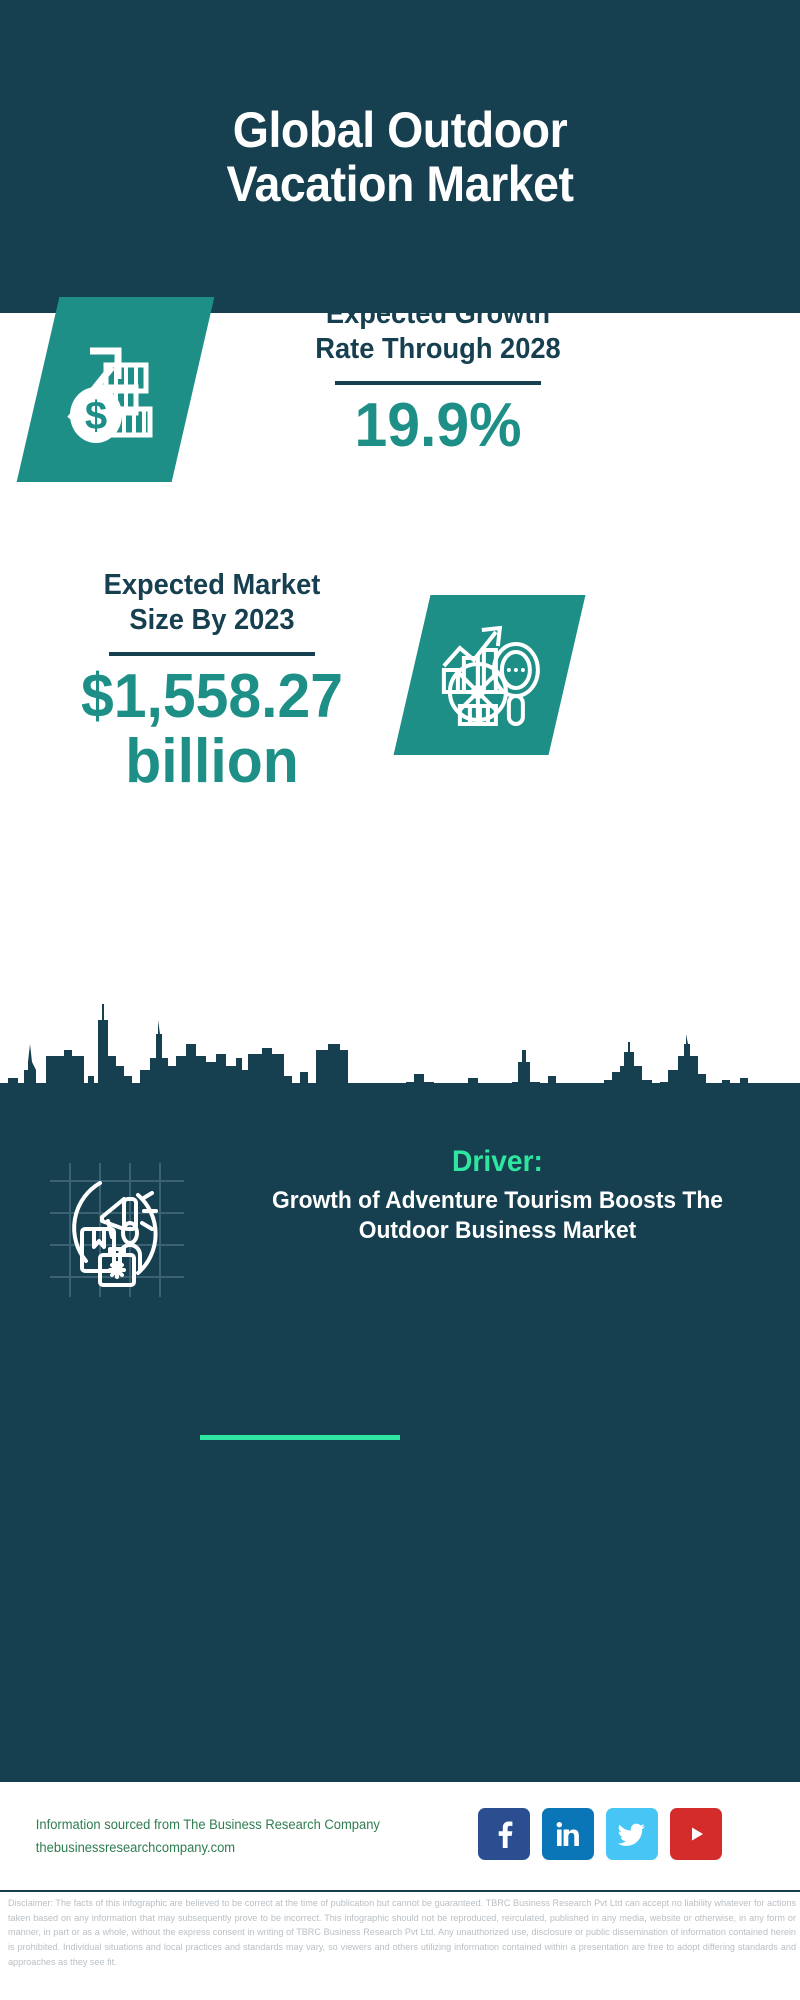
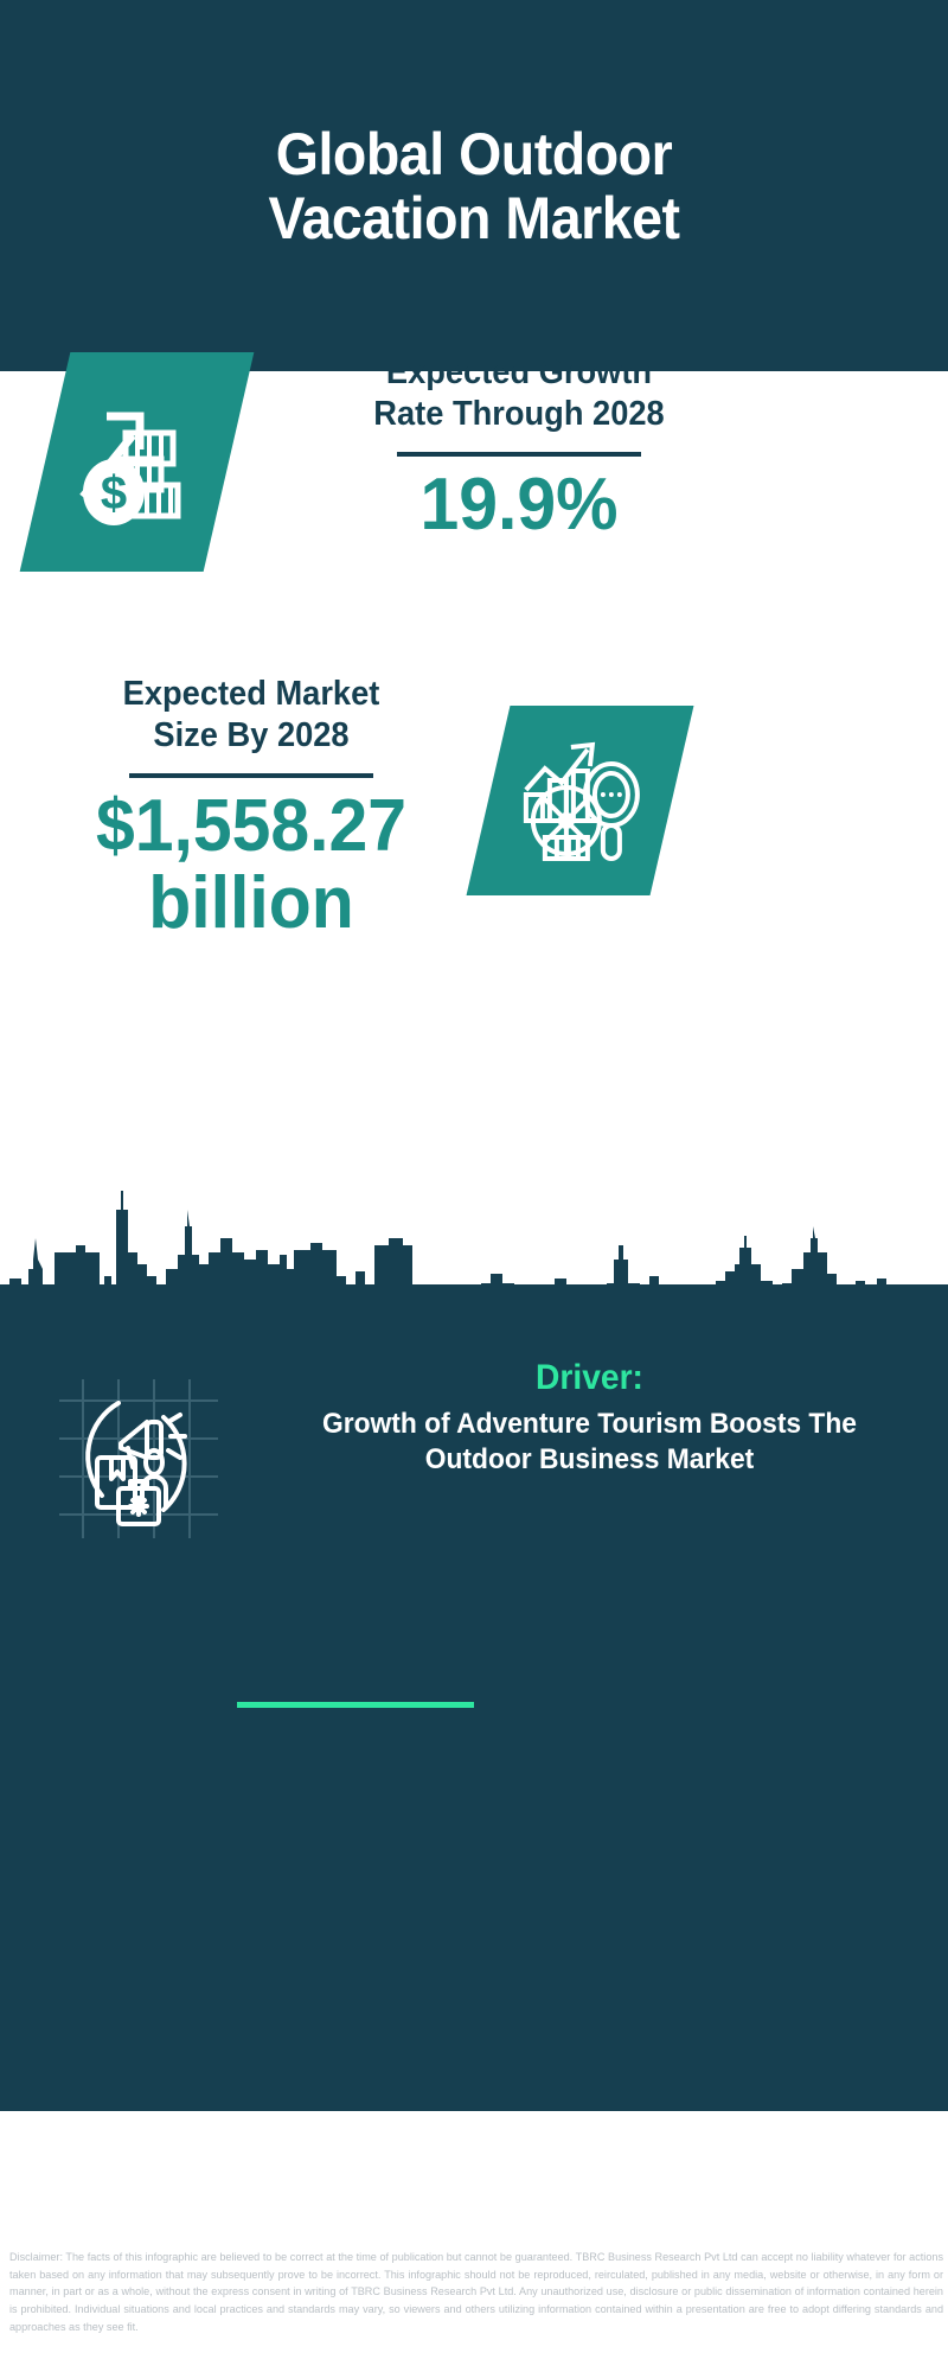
  Global Outdoor Vacation Market
  Expected Growth
  Rate Through 2028
  19.9%
  Expected Market
- Size By 2023
+ Size By 2028
  $1,558.27
  billion
  Driver:
  Growth of Adventure Tourism Boosts The Outdoor Business Market
- Information sourced from The Business Research Company
- thebusinessresearchcompany.com
  Disclaimer: The facts of this infographic are believed to be correct at the time of publication but cannot be guaranteed. TBRC Business Research Pvt Ltd can accept no liability whatever for actions taken based on any information that may subsequently prove to be incorrect. This infographic should not be reproduced, reirculated, published in any media, website or otherwise, in any form or manner, in part or as a whole, without the express consent in writing of TBRC Business Research Pvt Ltd. Any unauthorized use, disclosure or public dissemination of information contained herein is prohibited. Individual situations and local practices and standards may vary, so viewers and others utilizing information contained within a presentation are free to adopt differing standards and approaches as they see fit.
